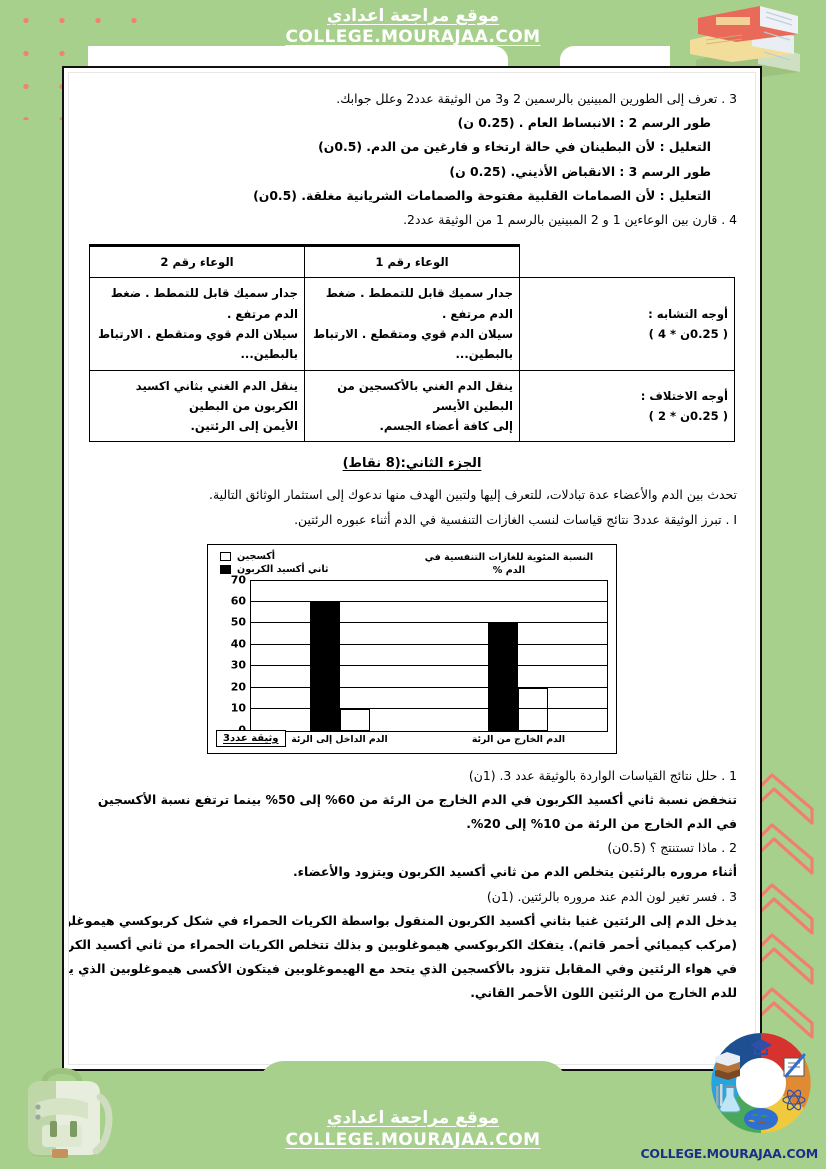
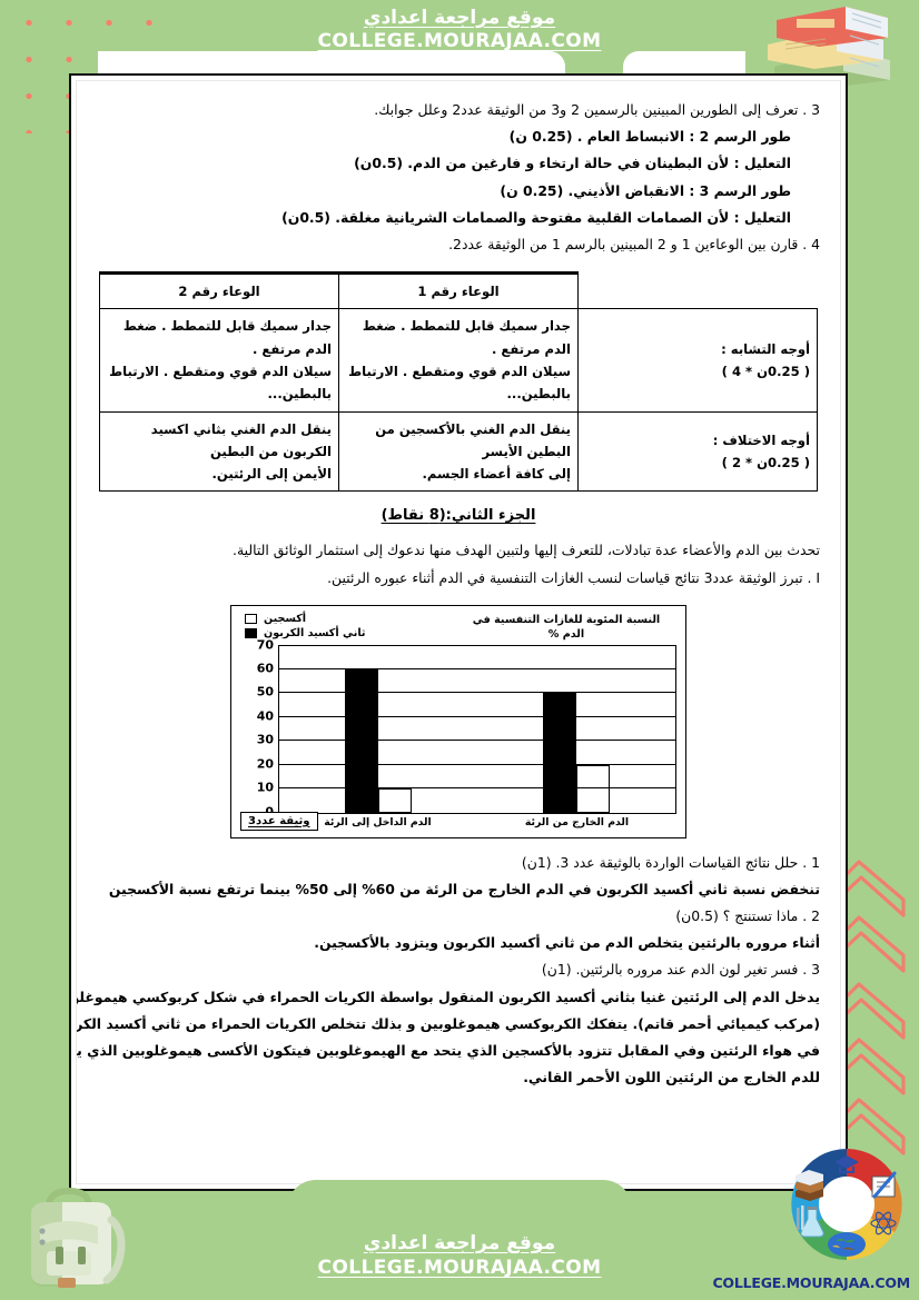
  موقع مراجعة اعدادي
  COLLEGE.MOURAJAA.COM
  3 . تعرف إلى الطورين المبينين بالرسمين 2 و3 من الوثيقة عدد2 وعلل جوابك.
  طور الرسم 2 : الانبساط العام . (0.25 ن)
  التعليل : لأن البطينان في حالة ارتخاء و فارغين من الدم. (0.5ن)
  طور الرسم 3 : الانقباض الأذيني. (0.25 ن)
  التعليل : لأن الصمامات القلبية مفتوحة والصمامات الشريانية مغلقة. (0.5ن)
  4 . قارن بين الوعاءين 1 و 2 المبينين بالرسم 1 من الوثيقة عدد2.
  	الوعاء رقم 1	الوعاء رقم 2
  أوجه التشابه : ( 0.25ن * 4 )	جدار سميك قابل للتمطط . ضغط الدم مرتفع . سيلان الدم قوي ومتقطع . الارتباط بالبطين...	جدار سميك قابل للتمطط . ضغط الدم مرتفع . سيلان الدم قوي ومتقطع . الارتباط بالبطين...
  أوجه الاختلاف : ( 0.25ن * 2 )	ينقل الدم الغني بالأكسجين من البطين الأيسر إلى كافة أعضاء الجسم.	ينقل الدم الغني بثاني اكسيد الكربون من البطين الأيمن إلى الرئتين.
  الجزء الثاني:(8 نقاط)
  تحدث بين الدم والأعضاء عدة تبادلات، للتعرف إليها ولتبين الهدف منها ندعوك إلى استثمار الوثائق التالية.
  I . تبرز الوثيقة عدد3 نتائج قياسات لنسب الغازات التنفسية في الدم أثناء عبوره الرئتين.
  النسبة المئوية للغازات التنفسية في الدم %
  أكسجين
  ثاني أكسيد الكربون
  10
  20
  30
  40
  50
  60
  70
  الدم الداخل إلى الرئة
  الدم الخارج من الرئة
  وثيقة عدد3
  1 . حلل نتائج القياسات الواردة بالوثيقة عدد 3. (1ن)
  تنخفض نسبة ثاني أكسيد الكربون في الدم الخارج من الرئة من 60% إلى 50% بينما ترتفع نسبة الأكسجين
- في الدم الخارج من الرئة من 10% إلى 20%.
  2 . ماذا تستنتج ؟ (0.5ن)
- أثناء مروره بالرئتين يتخلص الدم من ثاني أكسيد الكربون ويتزود والأعضاء.
+ أثناء مروره بالرئتين يتخلص الدم من ثاني أكسيد الكربون ويتزود بالأكسجين.
  3 . فسر تغير لون الدم عند مروره بالرئتين. (1ن)
  يدخل الدم إلى الرئتين غنيا بثاني أكسيد الكربون المنقول بواسطة الكريات الحمراء في شكل كربوكسي هيموغل
  (مركب كيميائي أحمر قاتم). يتفكك الكربوكسي هيموغلوبين و بذلك تتخلص الكريات الحمراء من ثاني أكسيد الكر
  في هواء الرئتين وفي المقابل تتزود بالأكسجين الذي يتحد مع الهيموغلوبين فيتكون الأكسى هيموغلوبين الذي ي
  للدم الخارج من الرئتين اللون الأحمر القاني.
  موقع مراجعة اعدادي
  COLLEGE.MOURAJAA.COM
  COLLEGE.MOURAJAA.COM
